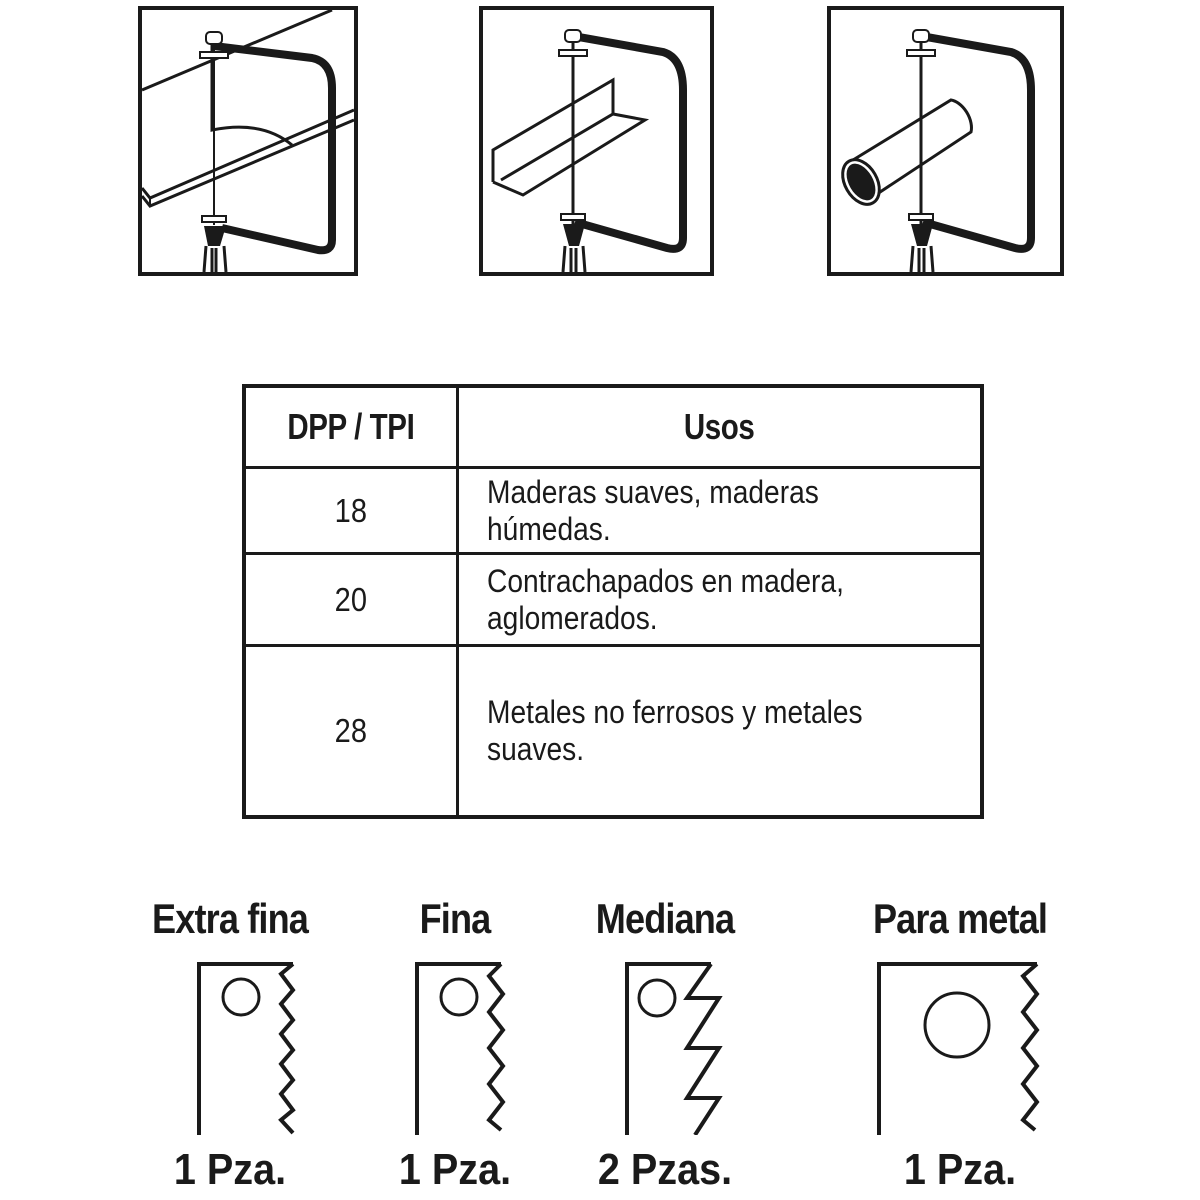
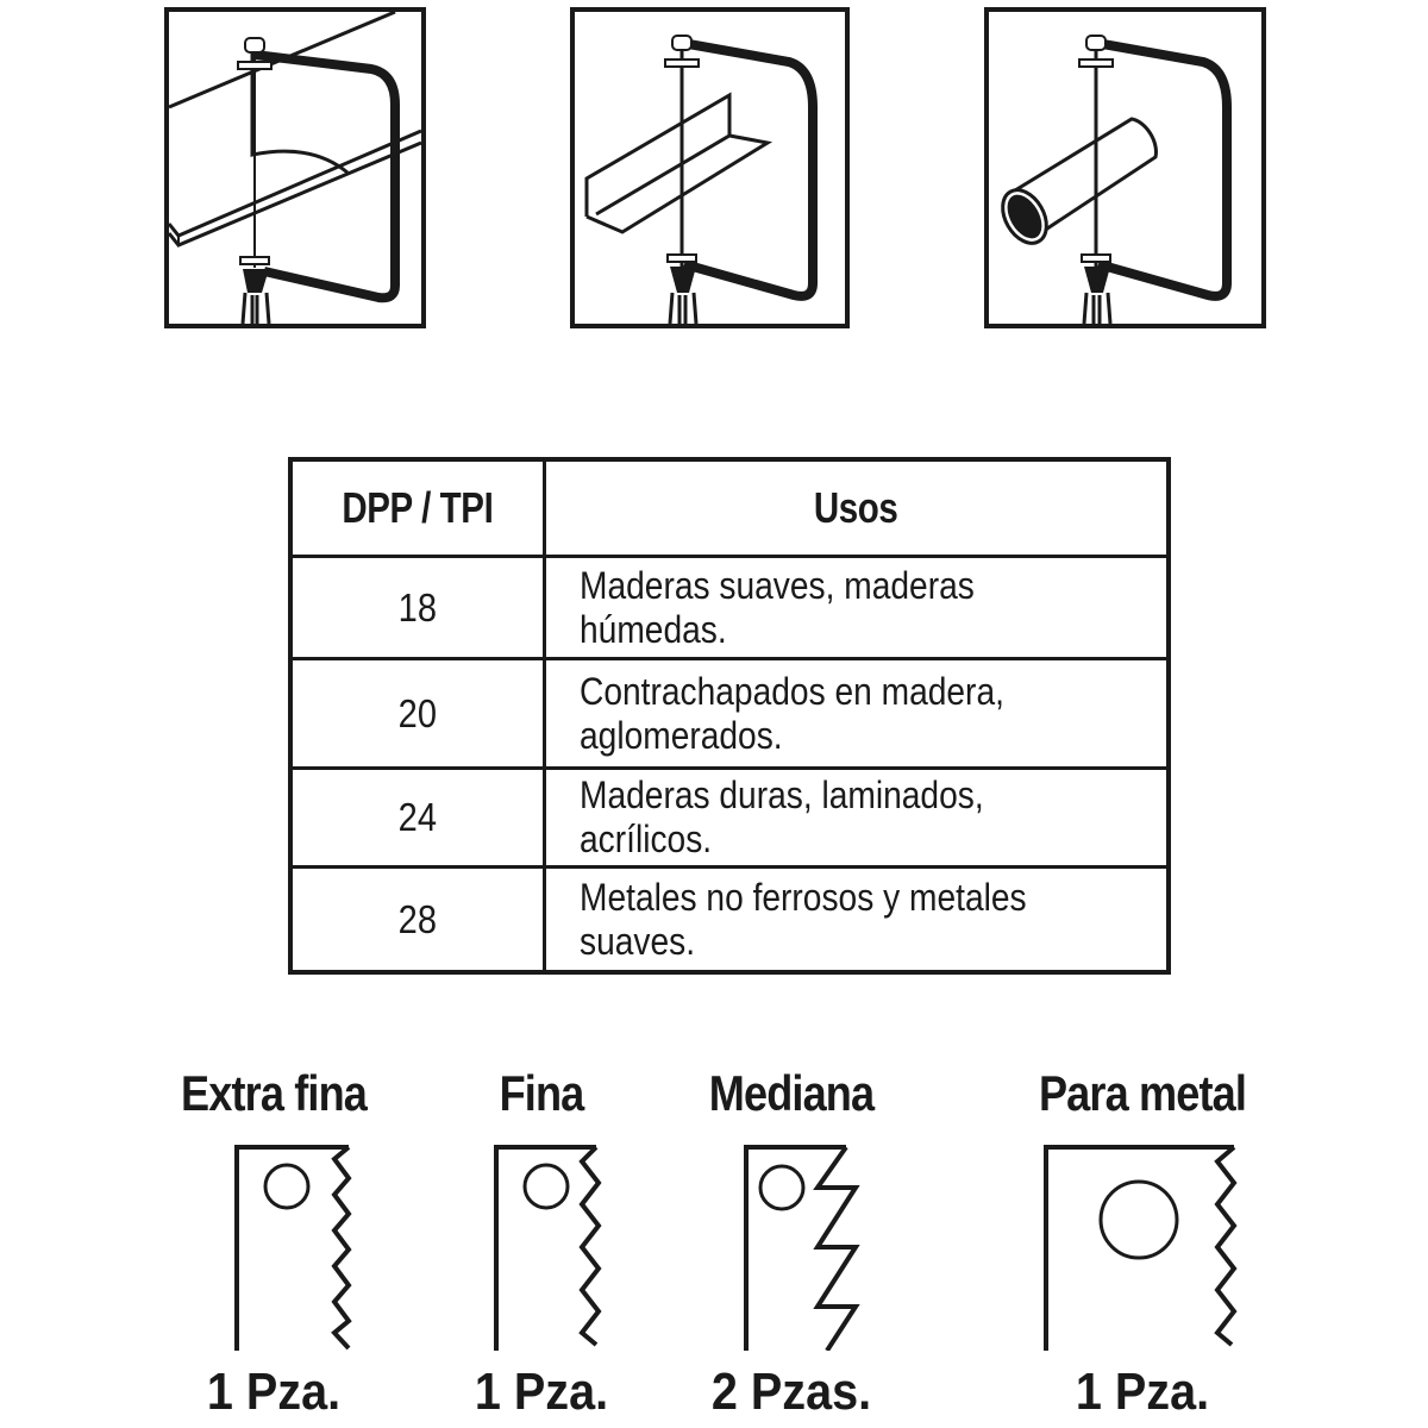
  DPP / TPI	Usos
  18	Maderas suaves, maderas húmedas.
  20	Contrachapados en madera, aglomerados.
+ 24	Maderas duras, laminados, acrílicos.
  28	Metales no ferrosos y metales suaves.
  Extra fina
  1 Pza.
  Fina
  1 Pza.
  Mediana
  2 Pzas.
  Para metal
  1 Pza.
